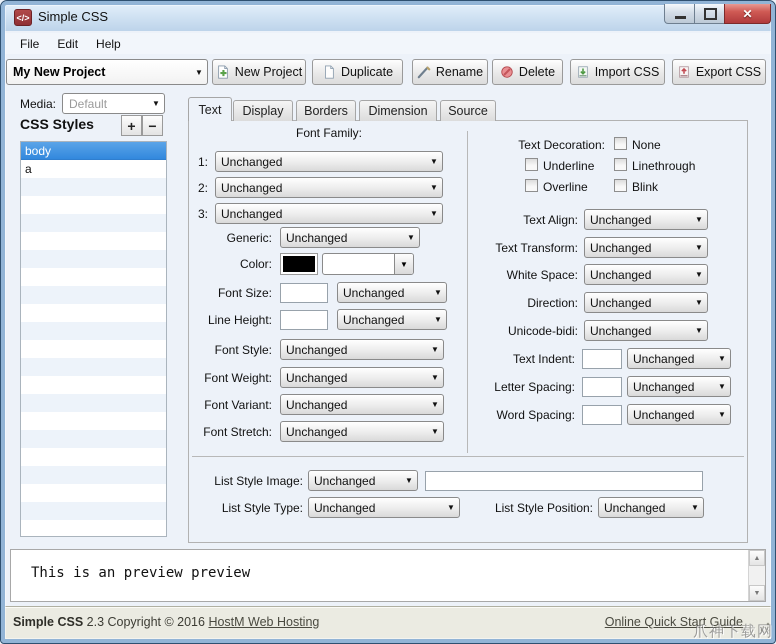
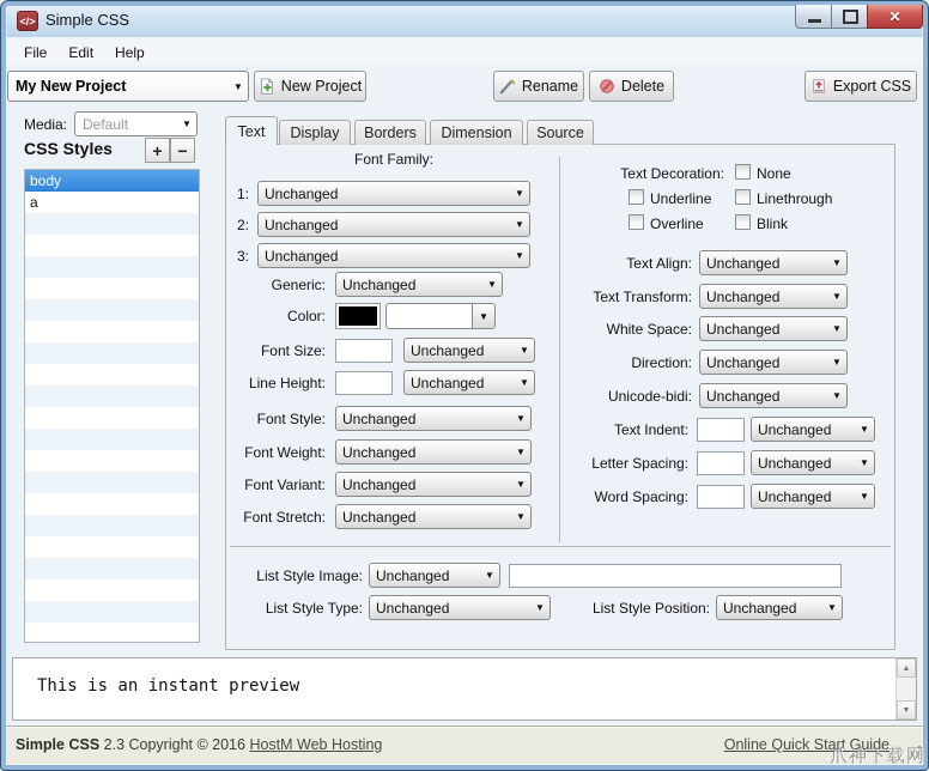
  </>
  Simple CSS
  ✕
  File
  Edit
  Help
  My New Project
  ▼
  New Project
- Duplicate
  Rename
  Delete
- Import CSS
  Export CSS
  Media:
  Default
  ▼
  CSS Styles
  +
  −
  body
  a
  Text
  Display
  Borders
  Dimension
  Source
  Font Family:
  1:
  Unchanged
  ▼
  2:
  Unchanged
  ▼
  3:
  Unchanged
  ▼
  Generic:
  Unchanged
  ▼
  Color:
  ▼
  Font Size:
  Unchanged
  ▼
  Line Height:
  Unchanged
  ▼
  Font Style:
  Unchanged
  ▼
  Font Weight:
  Unchanged
  ▼
  Font Variant:
  Unchanged
  ▼
  Font Stretch:
  Unchanged
  ▼
  Text Decoration:
  None
  Underline
  Linethrough
  Overline
  Blink
  Text Align:
  Unchanged
  ▼
  Text Transform:
  Unchanged
  ▼
  White Space:
  Unchanged
  ▼
  Direction:
  Unchanged
  ▼
  Unicode-bidi:
  Unchanged
  ▼
  Text Indent:
  Unchanged
  ▼
  Letter Spacing:
  Unchanged
  ▼
  Word Spacing:
  Unchanged
  ▼
  List Style Image:
  Unchanged
  ▼
  List Style Type:
  Unchanged
  ▼
  List Style Position:
  Unchanged
  ▼
- This is an preview preview
+ This is an instant preview
  Simple CSS 2.3 Copyright © 2016 HostM Web Hosting
  Online Quick Start Guide
  爪神下载网
